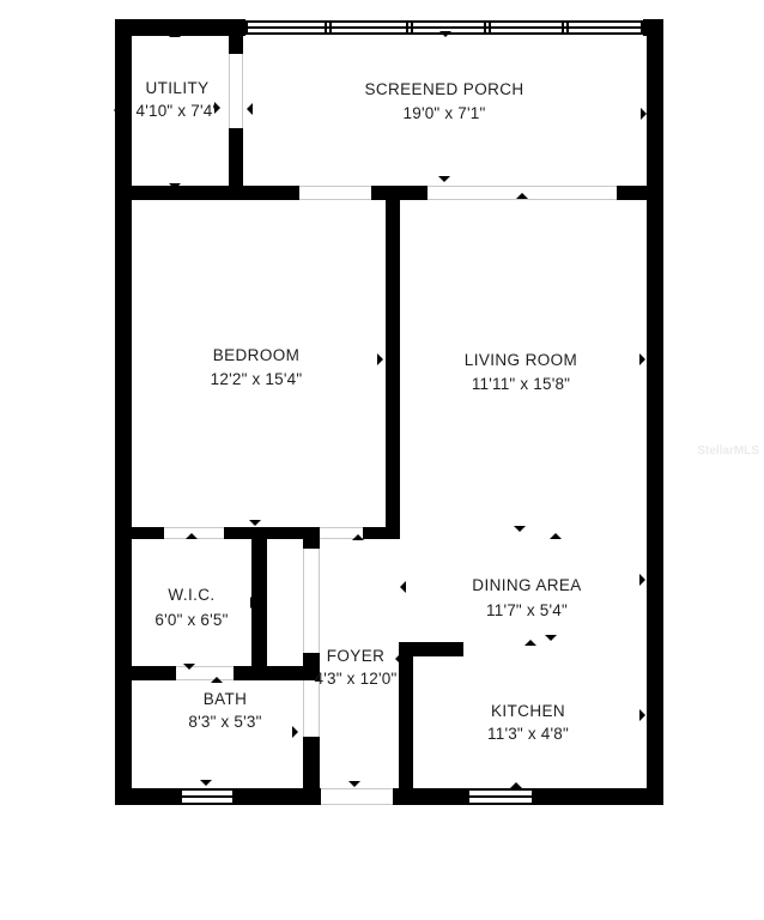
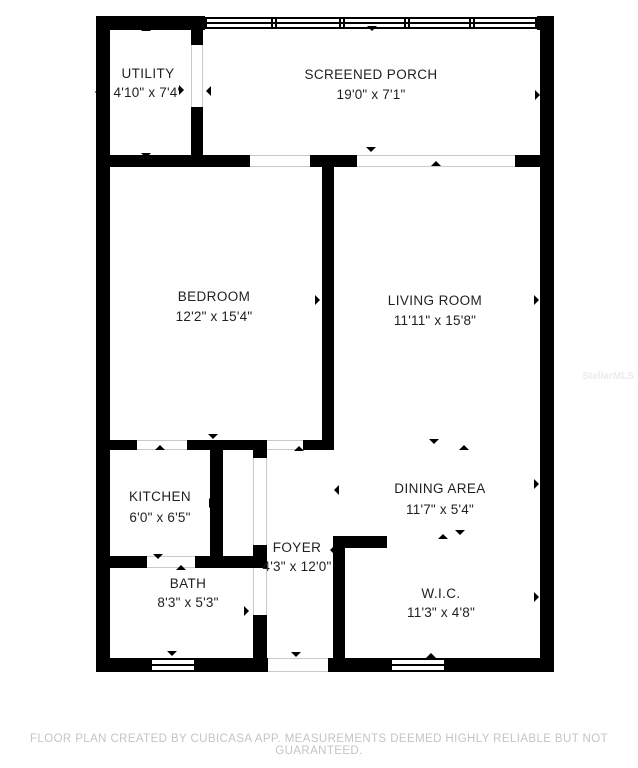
  UTILITY
  4'10" x 7'4"
  SCREENED PORCH
  19'0" x 7'1"
  BEDROOM
  12'2" x 15'4"
  LIVING ROOM
  11'11" x 15'8"
- W.I.C.
+ KITCHEN
  6'0" x 6'5"
  DINING AREA
  11'7" x 5'4"
  FOYER
  4'3" x 12'0"
  BATH
  8'3" x 5'3"
- KITCHEN
+ W.I.C.
  11'3" x 4'8"
+ FLOOR PLAN CREATED BY CUBICASA APP. MEASUREMENTS DEEMED HIGHLY RELIABLE BUT NOT GUARANTEED.
